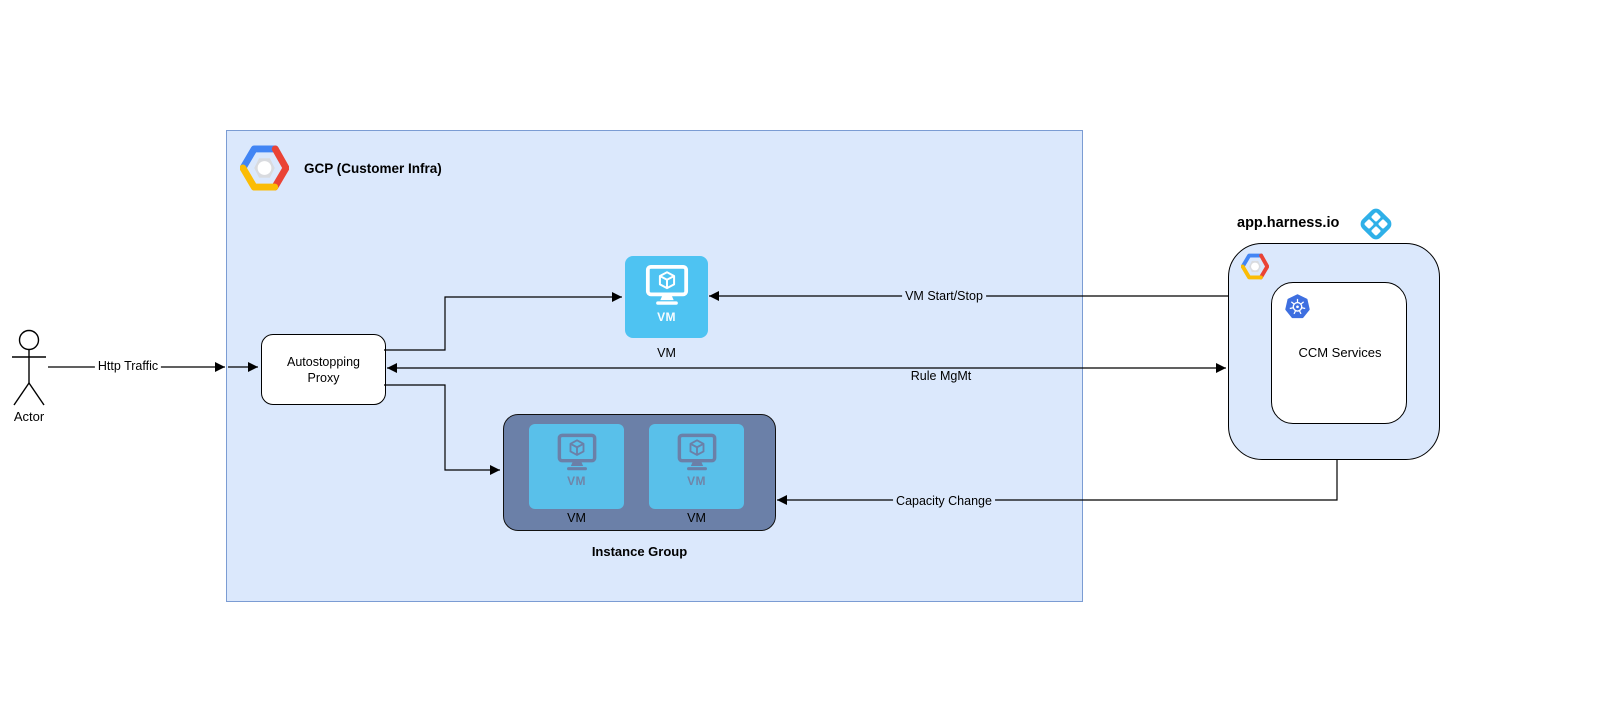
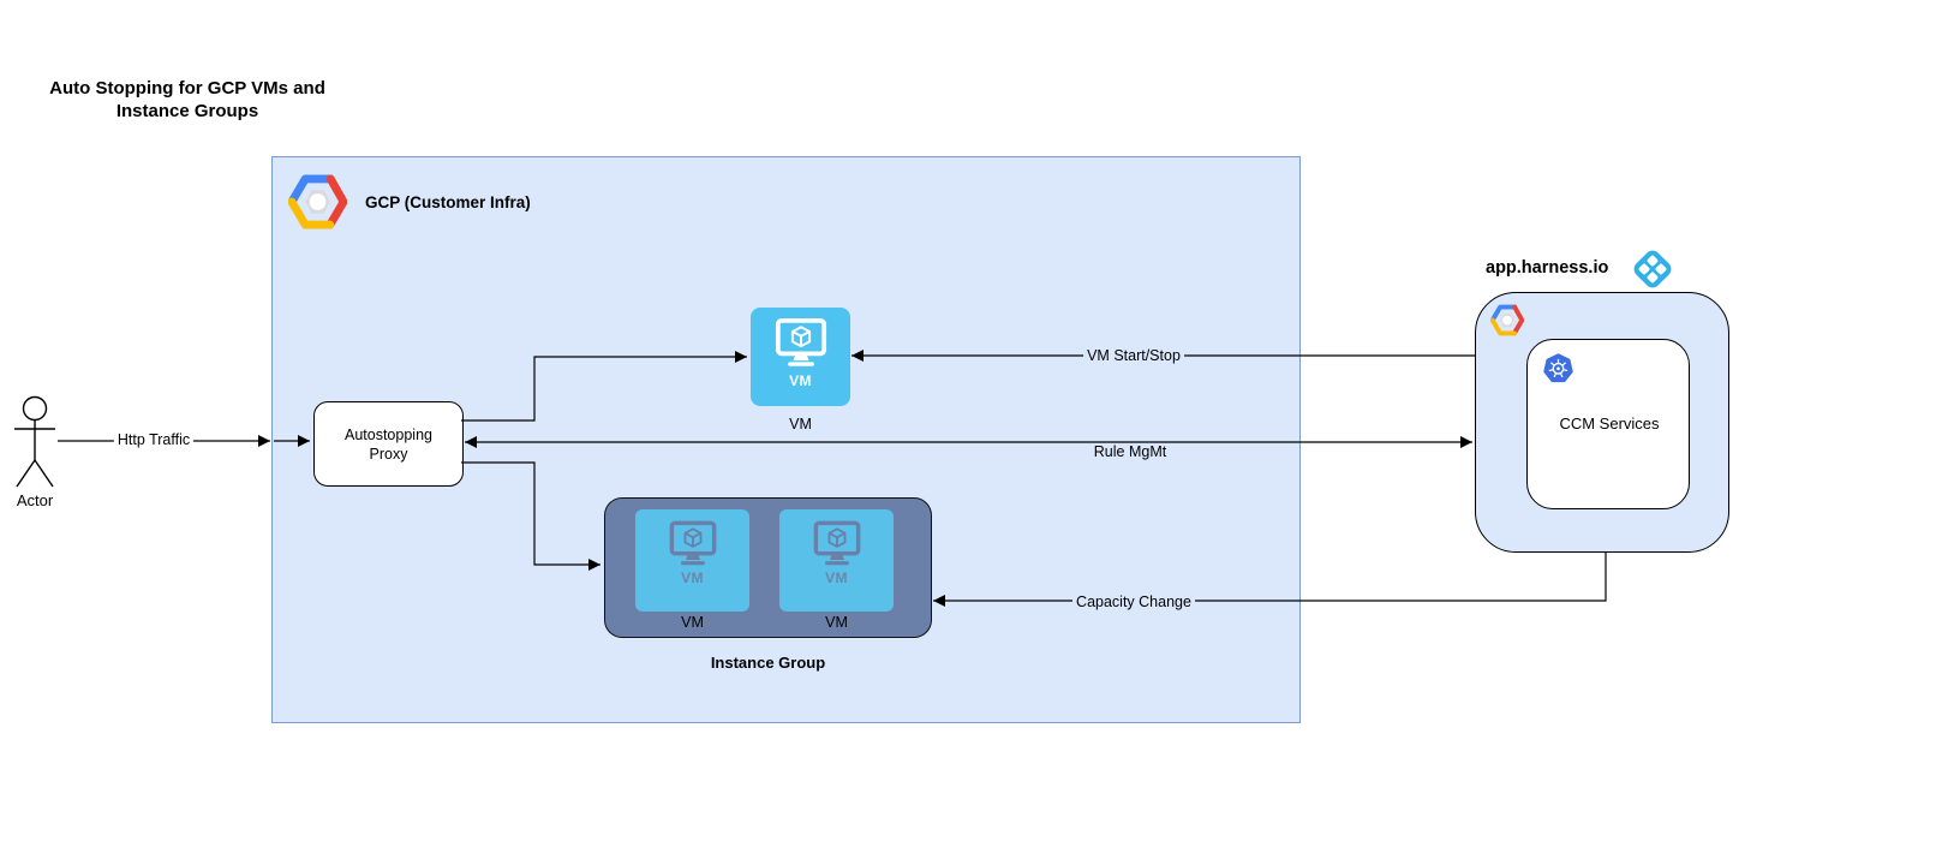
+ Auto Stopping for GCP VMs and Instance Groups
  Actor
  GCP (Customer Infra)
  Autostopping Proxy
  VM
  VM
  VM
  VM
  VM
  VM
  Instance Group
  app.harness.io
  CCM Services
  Http Traffic
  VM Start/Stop
  Rule MgMt
  Capacity Change
